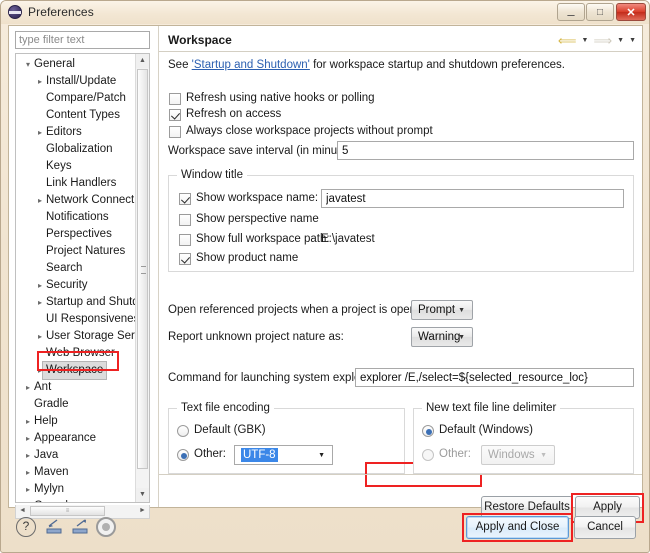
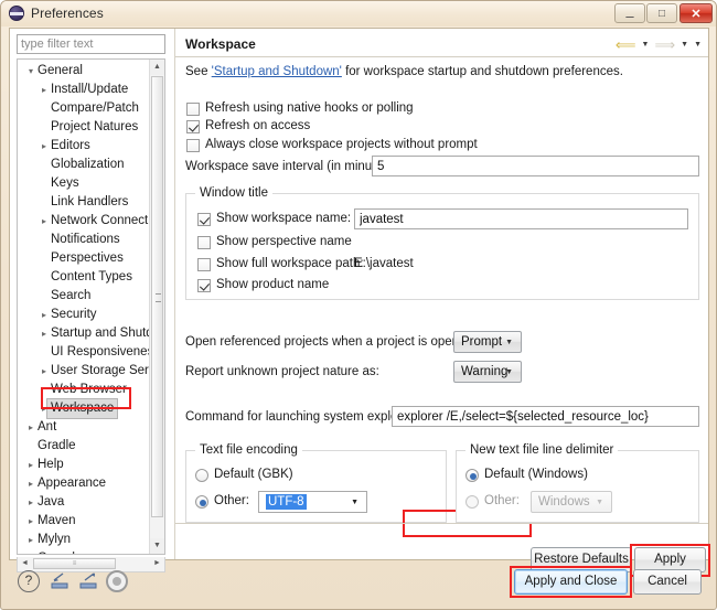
  Preferences
  –
  □
  ✕
  type filter text
  ▾
  General
  ▸
  Install/Update
  Compare/Patch
- Content Types
+ Project Natures
  ▸
  Editors
  Globalization
  Keys
  Link Handlers
  ▸
  Network Connect
  Notifications
  Perspectives
- Project Natures
+ Content Types
  Search
  ▸
  Security
  ▸
  Startup and Shut
  UI Responsivene
  ▸
  User Storage Ser
  Web Browser
  ▸
  Workspace
  ▸
  Ant
  Gradle
  ▸
  Help
  ▸
  Appearance
  ▸
  Java
  ▸
  Maven
  ▸
  Mylyn
  Workspace
  ⟸
  ⟹
  See 'Startup and Shutdown' for workspace startup and shutdown preferences.
  Refresh using native hooks or polling
  Refresh on access
  Always close workspace projects without prompt
  Workspace save interval (in minu
  5
  Window title
  Show workspace name:
  javatest
  Show perspective name
  Show full workspace path:
  E:\javatest
  Show product name
  Open referenced projects when a project is ope
  Prompt
  Report unknown project nature as:
  Warning
  Command for launching system expl
  explorer /E,/select=${selected_resource_loc}
  Text file encoding
  Default (GBK)
  Other:
  UTF-8
  New text file line delimiter
  Default (Windows)
  Other:
  Windows
  Restore Defaults
  Apply
  ?
  Apply and Close
  Cancel
